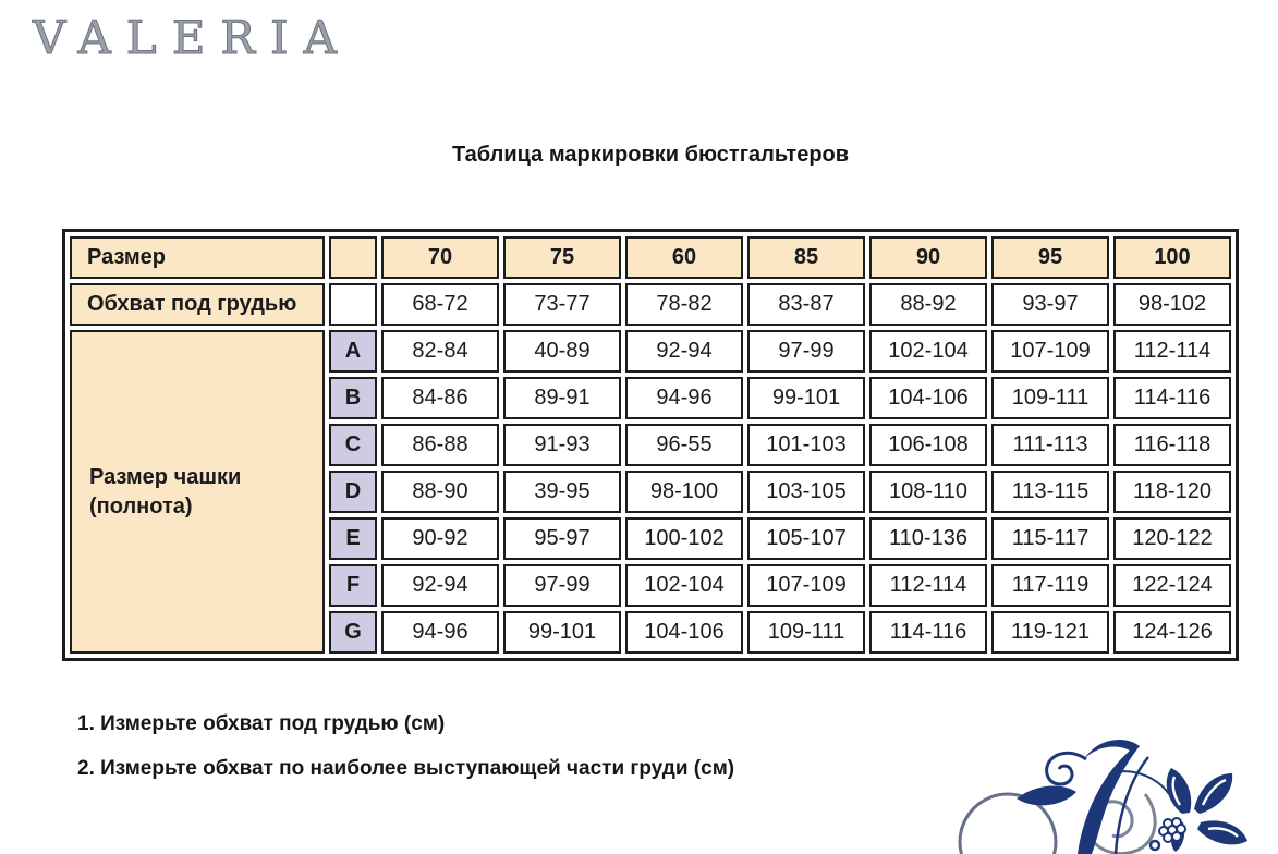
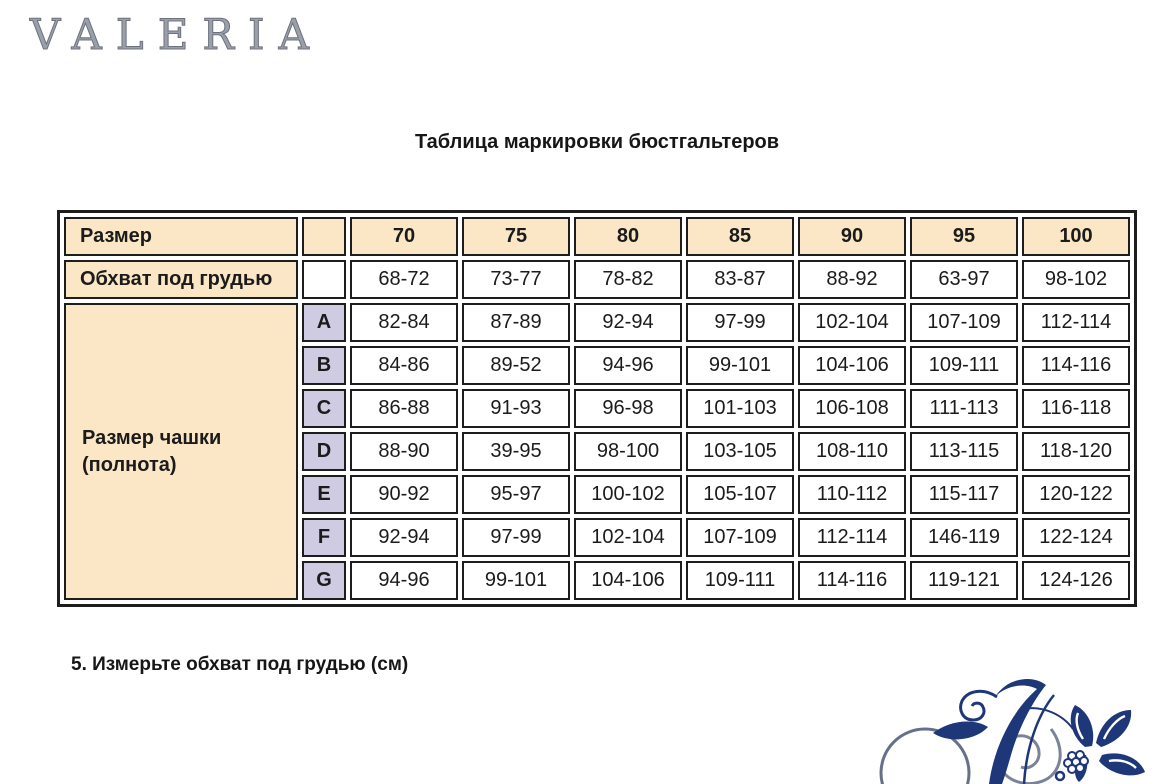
  VALERIA
  Таблица маркировки бюстгальтеров
- Размер		70	75	60	85	90	95	100
+ Размер		70	75	80	85	90	95	100
- Обхват под грудью		68-72	73-77	78-82	83-87	88-92	93-97	98-102
+ Обхват под грудью		68-72	73-77	78-82	83-87	88-92	63-97	98-102
- Размер чашки(полнота)	A	82-84	40-89	92-94	97-99	102-104	107-109	112-114
+ Размер чашки(полнота)	A	82-84	87-89	92-94	97-99	102-104	107-109	112-114
- B	84-86	89-91	94-96	99-101	104-106	109-111	114-116
+ B	84-86	89-52	94-96	99-101	104-106	109-111	114-116
- C	86-88	91-93	96-55	101-103	106-108	111-113	116-118
+ C	86-88	91-93	96-98	101-103	106-108	111-113	116-118
  D	88-90	39-95	98-100	103-105	108-110	113-115	118-120
- E	90-92	95-97	100-102	105-107	110-136	115-117	120-122
+ E	90-92	95-97	100-102	105-107	110-112	115-117	120-122
- F	92-94	97-99	102-104	107-109	112-114	117-119	122-124
+ F	92-94	97-99	102-104	107-109	112-114	146-119	122-124
  G	94-96	99-101	104-106	109-111	114-116	119-121	124-126
- 1. Измерьте обхват под грудью (см)
+ 5. Измерьте обхват под грудью (см)
- 2. Измерьте обхват по наиболее выступающей части груди (см)
